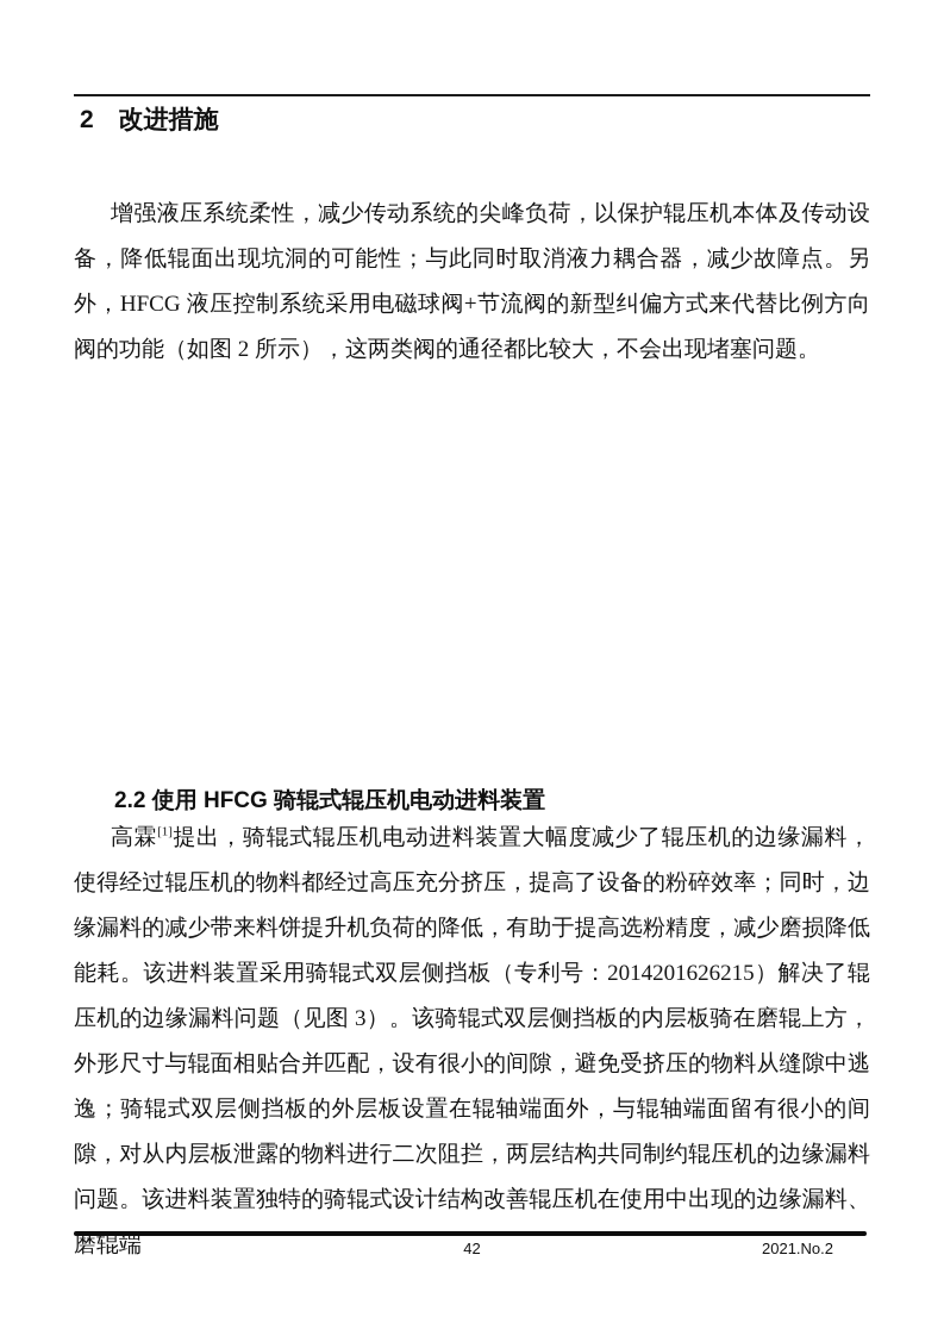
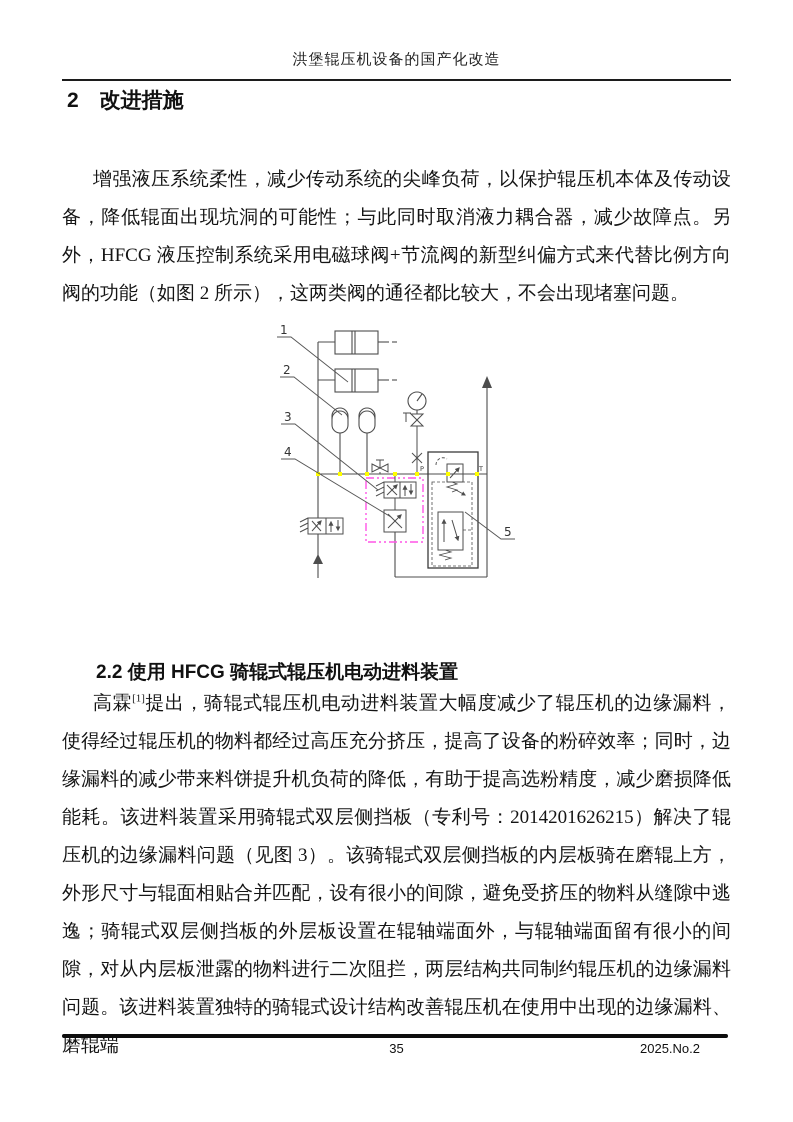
+ 洪堡辊压机设备的国产化改造
  2 改进措施
  增强液压系统柔性，减少传动系统的尖峰负荷，以保护辊压机本体及传动设备，降低辊面出现坑洞的可能性；与此同时取消液力耦合器，减少故障点。另外，HFCG 液压控制系统采用电磁球阀+节流阀的新型纠偏方式来代替比例方向阀的功能（如图 2 所示），这两类阀的通径都比较大，不会出现堵塞问题。
+ 1
+ 2
+ 3
+ 4
+ 5
+ P
+ T
  2.2 使用 HFCG 骑辊式辊压机电动进料装置
  高霖[1]提出，骑辊式辊压机电动进料装置大幅度减少了辊压机的边缘漏料，使得经过辊压机的物料都经过高压充分挤压，提高了设备的粉碎效率；同时，边缘漏料的减少带来料饼提升机负荷的降低，有助于提高选粉精度，减少磨损降低能耗。该进料装置采用骑辊式双层侧挡板（专利号：2014201626215）解决了辊压机的边缘漏料问题（见图 3）。该骑辊式双层侧挡板的内层板骑在磨辊上方，外形尺寸与辊面相贴合并匹配，设有很小的间隙，避免受挤压的物料从缝隙中逃逸；骑辊式双层侧挡板的外层板设置在辊轴端面外，与辊轴端面留有很小的间隙，对从内层板泄露的物料进行二次阻拦，两层结构共同制约辊压机的边缘漏料问题。该进料装置独特的骑辊式设计结构改善辊压机在使用中出现的边缘漏料、磨辊端
- 42
+ 35
- 2021.No.2
+ 2025.No.2
